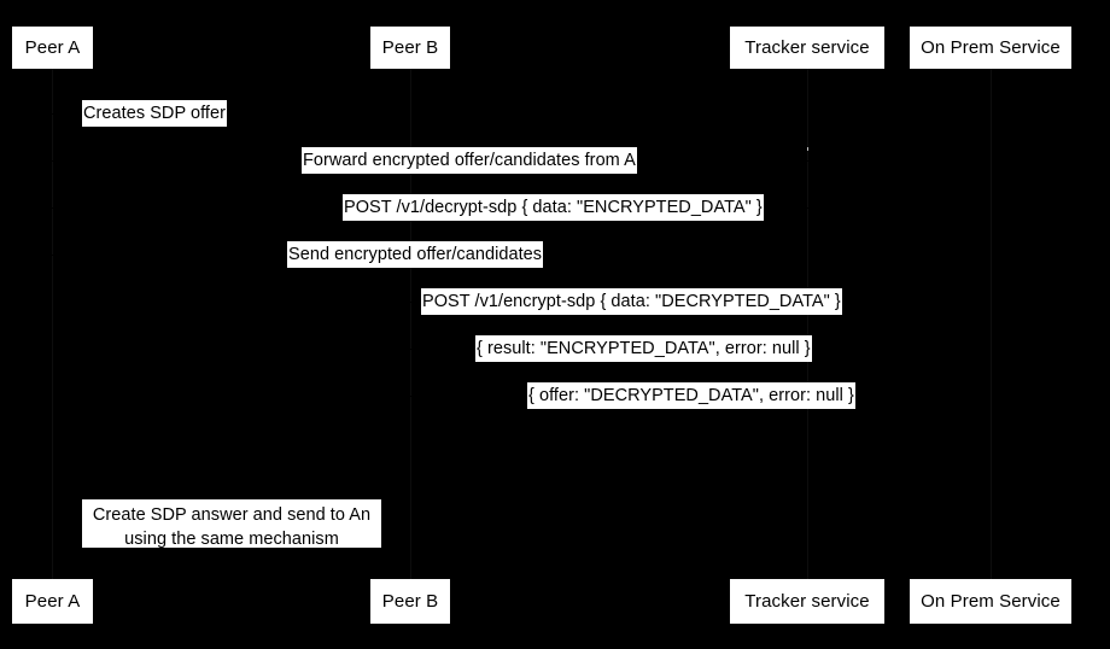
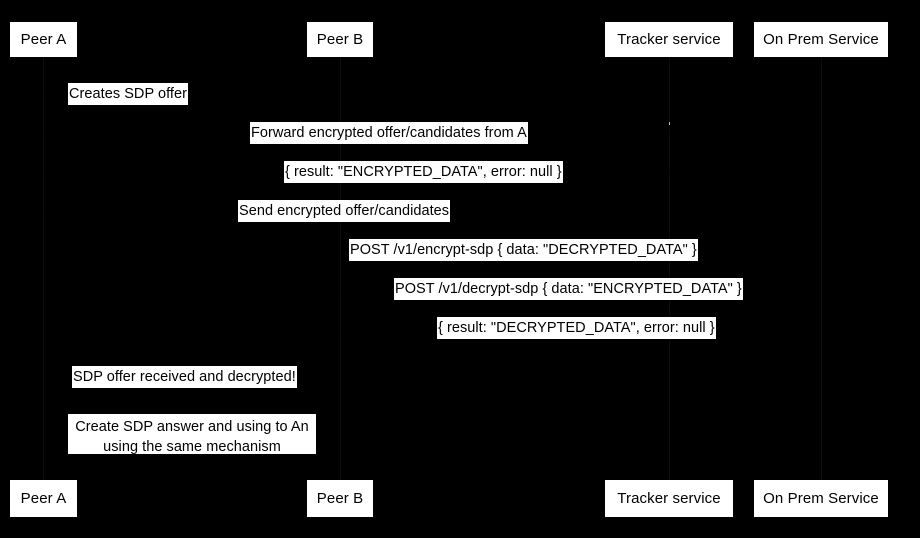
  Peer A
  Peer B
  Tracker service
  On Prem Service
  Creates SDP offer
  Forward encrypted offer/candidates from A
- POST /v1/decrypt-sdp { data: "ENCRYPTED_DATA" }
+ { result: "ENCRYPTED_DATA", error: null }
  Send encrypted offer/candidates
  POST /v1/encrypt-sdp { data: "DECRYPTED_DATA" }
- { result: "ENCRYPTED_DATA", error: null }
+ POST /v1/decrypt-sdp { data: "ENCRYPTED_DATA" }
- { offer: "DECRYPTED_DATA", error: null }
+ { result: "DECRYPTED_DATA", error: null }
+ SDP offer received and decrypted!
- Create SDP answer and send to An
+ Create SDP answer and using to An
  using the same mechanism
  Peer A
  Peer B
  Tracker service
  On Prem Service
